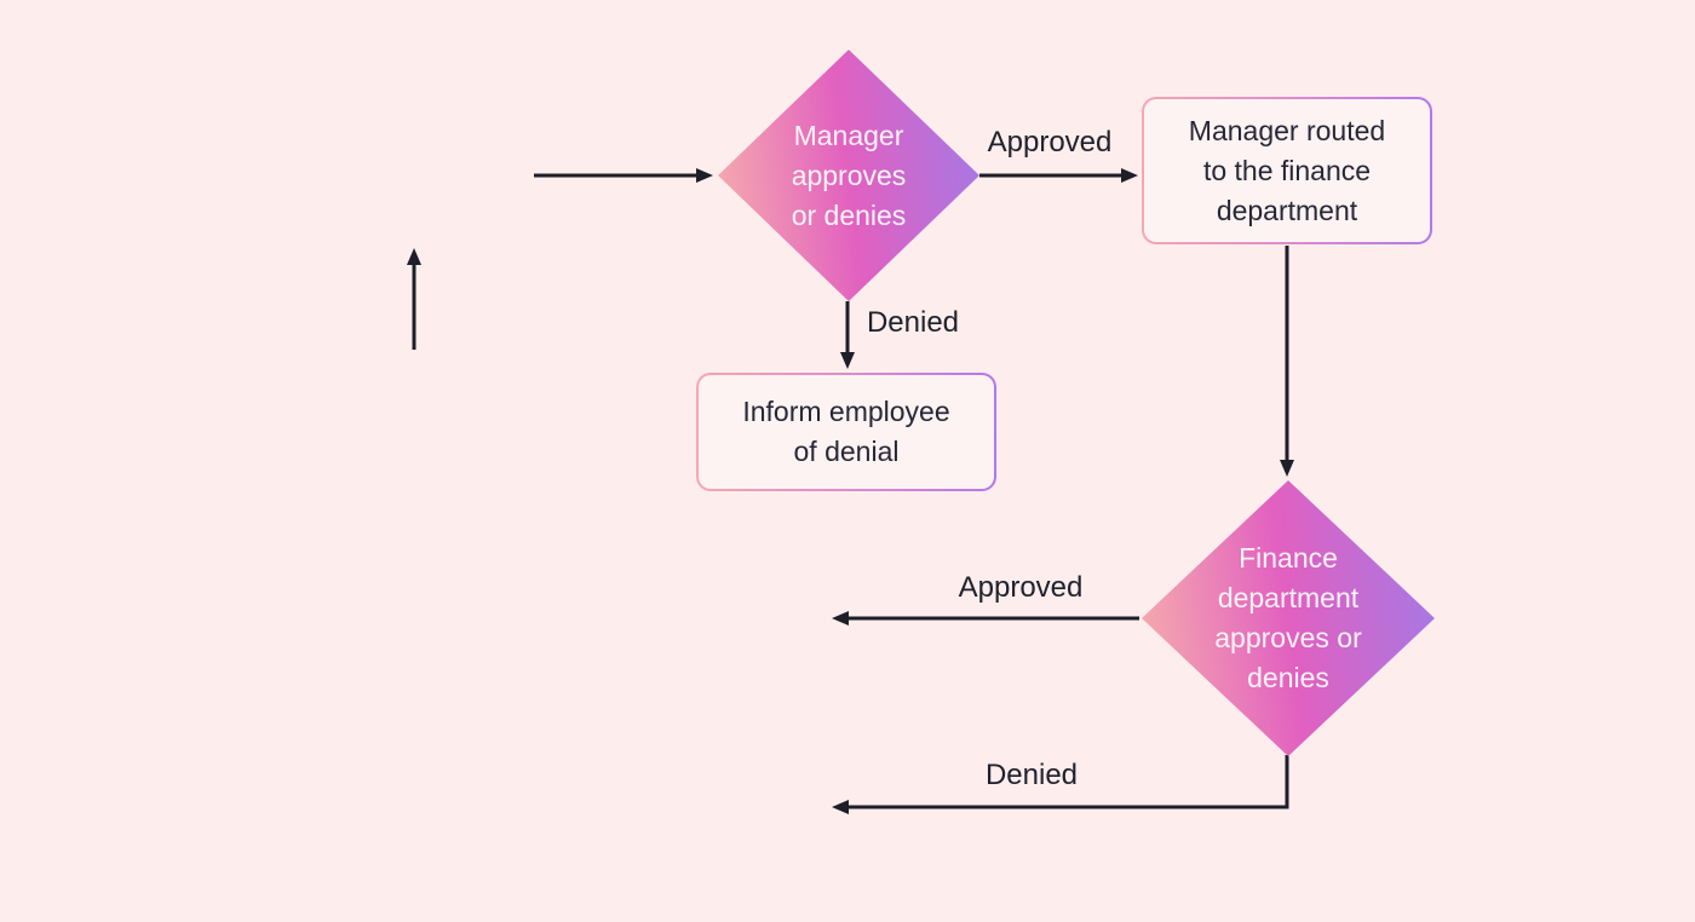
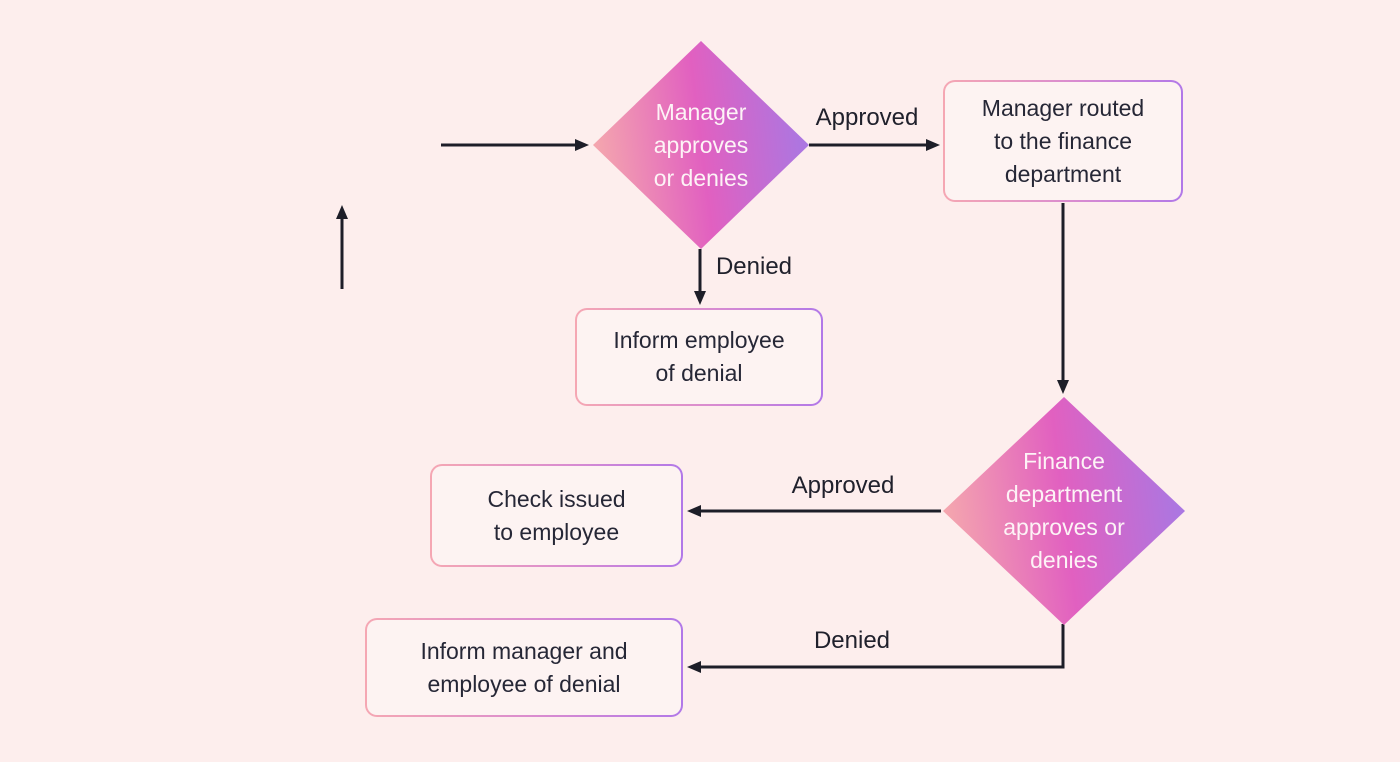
  Manager routed
  to the finance
  department
  Inform employee
  of denial
+ Check issued
+ to employee
+ Inform manager and
+ employee of denial
  Manager
  approves
  or denies
  Finance
  department
  approves or
  denies
  Approved
  Denied
  Approved
  Denied
